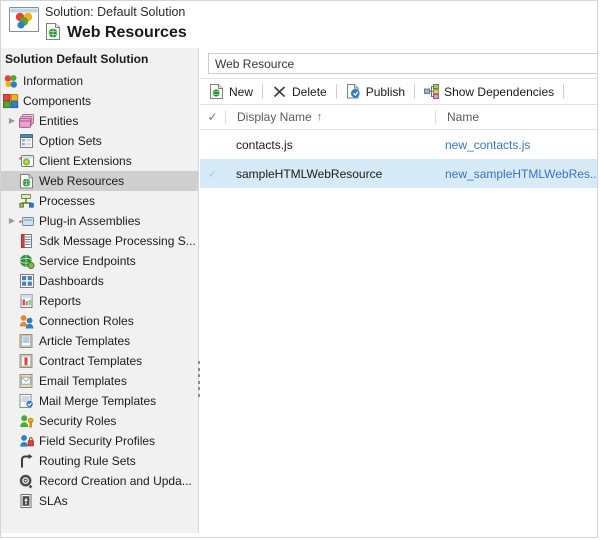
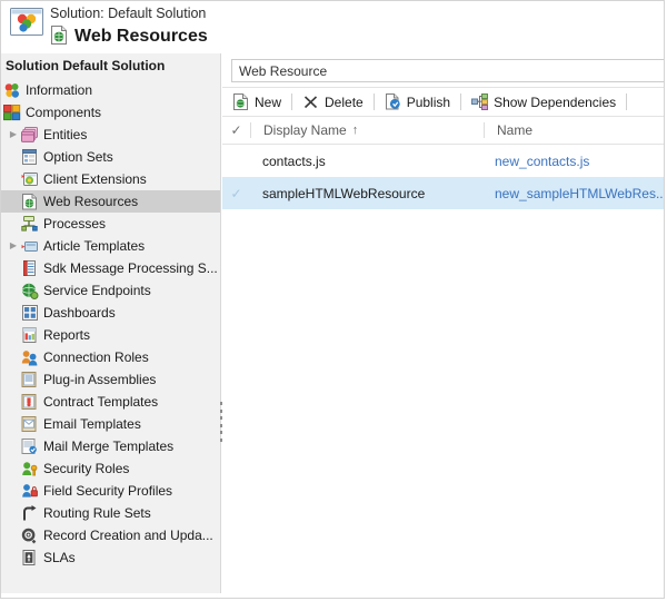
  Solution: Default Solution
  Web Resources
  Solution Default Solution
  Information
  Components
  ▶
  Entities
  Option Sets
  Client Extensions
  Web Resources
  Processes
  ▶
- Plug-in Assemblies
+ Article Templates
  Sdk Message Processing S...
  Service Endpoints
  Dashboards
  Reports
  Connection Roles
- Article Templates
+ Plug-in Assemblies
  Contract Templates
  Email Templates
  Mail Merge Templates
  Security Roles
  Field Security Profiles
  Routing Rule Sets
  Record Creation and Upda...
  SLAs
  Web Resource
  New
  Delete
  Publish
  Show Dependencies
  ✓
  Display Name
  ↑
  Name
  contacts.js
  new_contacts.js
  ✓
  sampleHTMLWebResource
  new_sampleHTMLWebRes..
